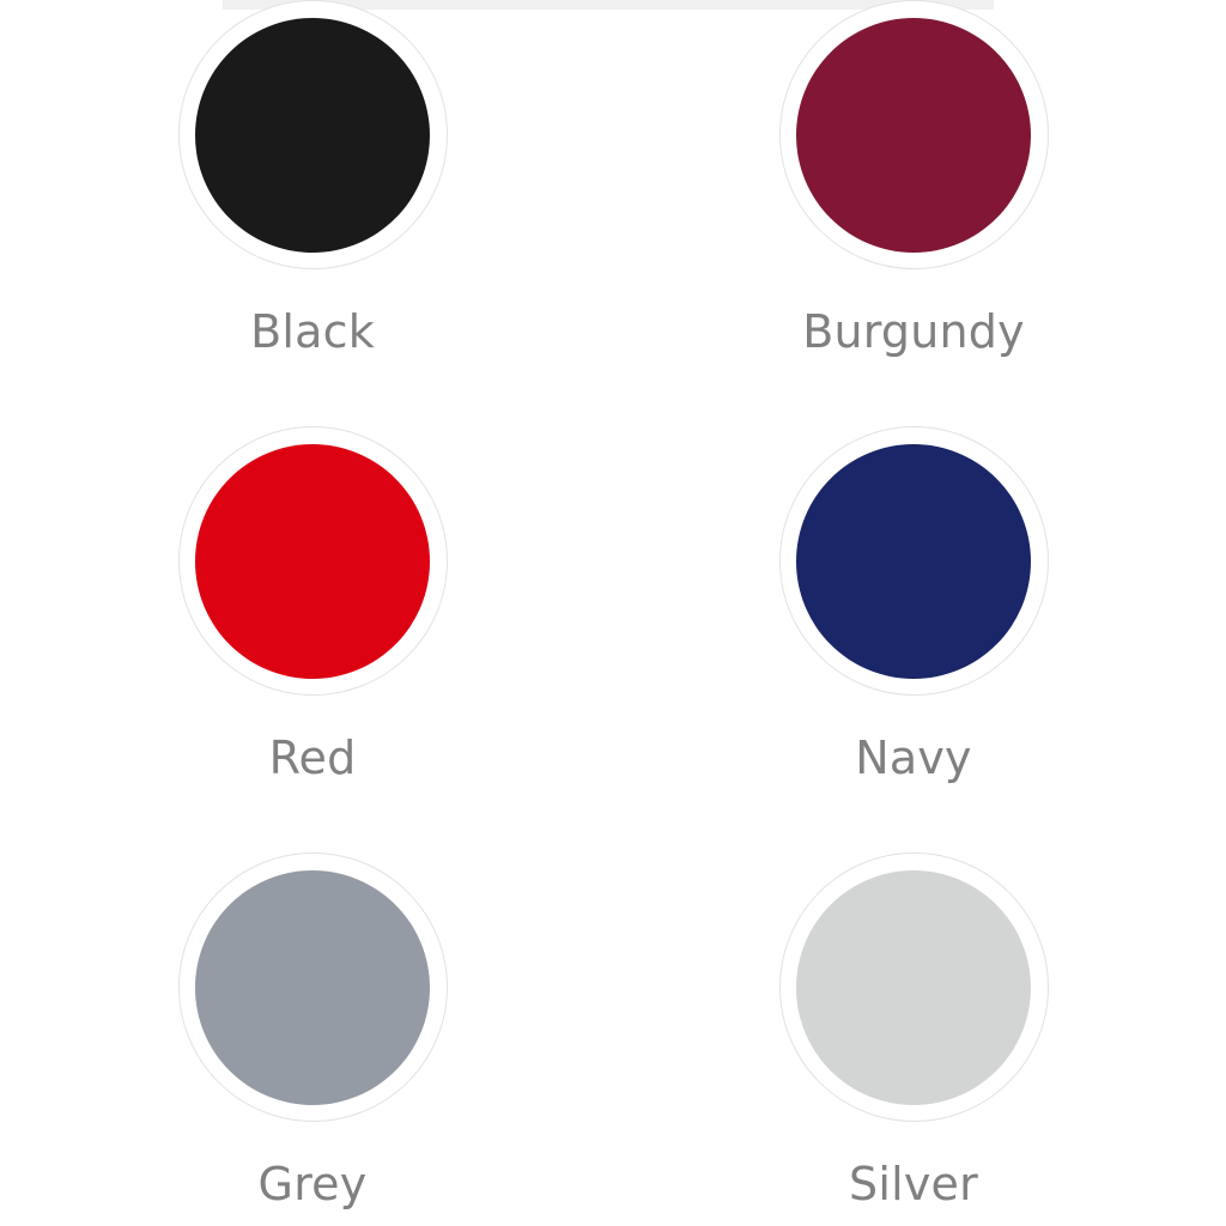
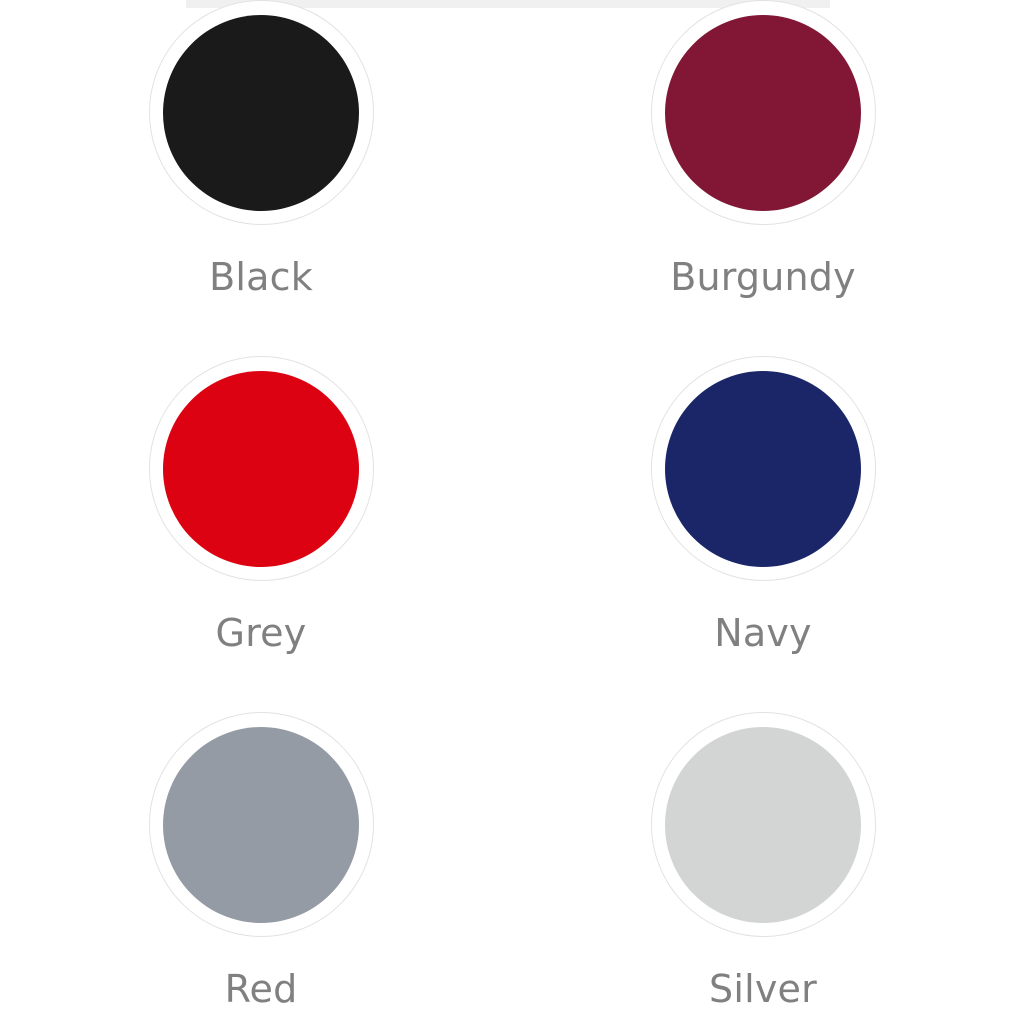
  Black
  Burgundy
- Red
+ Grey
  Navy
- Grey
+ Red
  Silver
